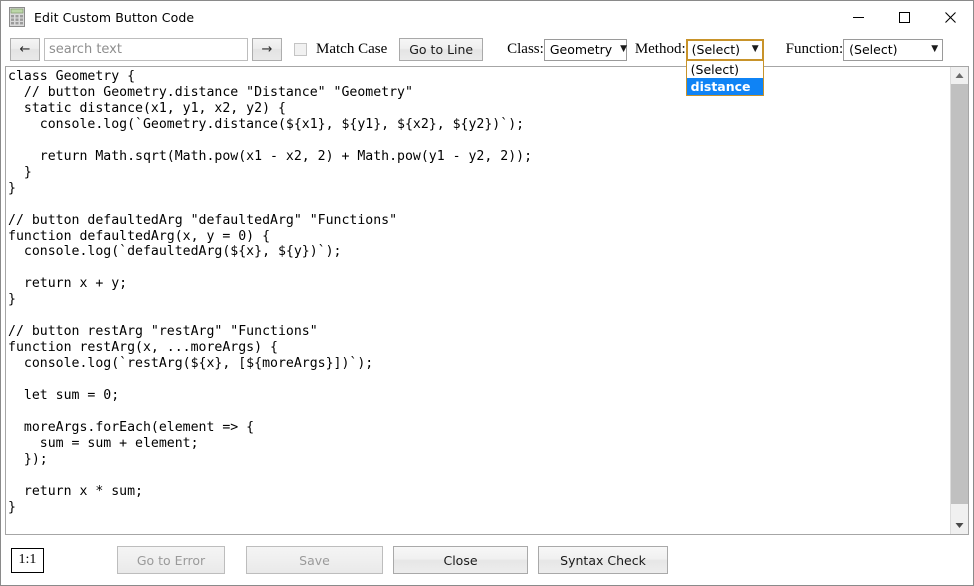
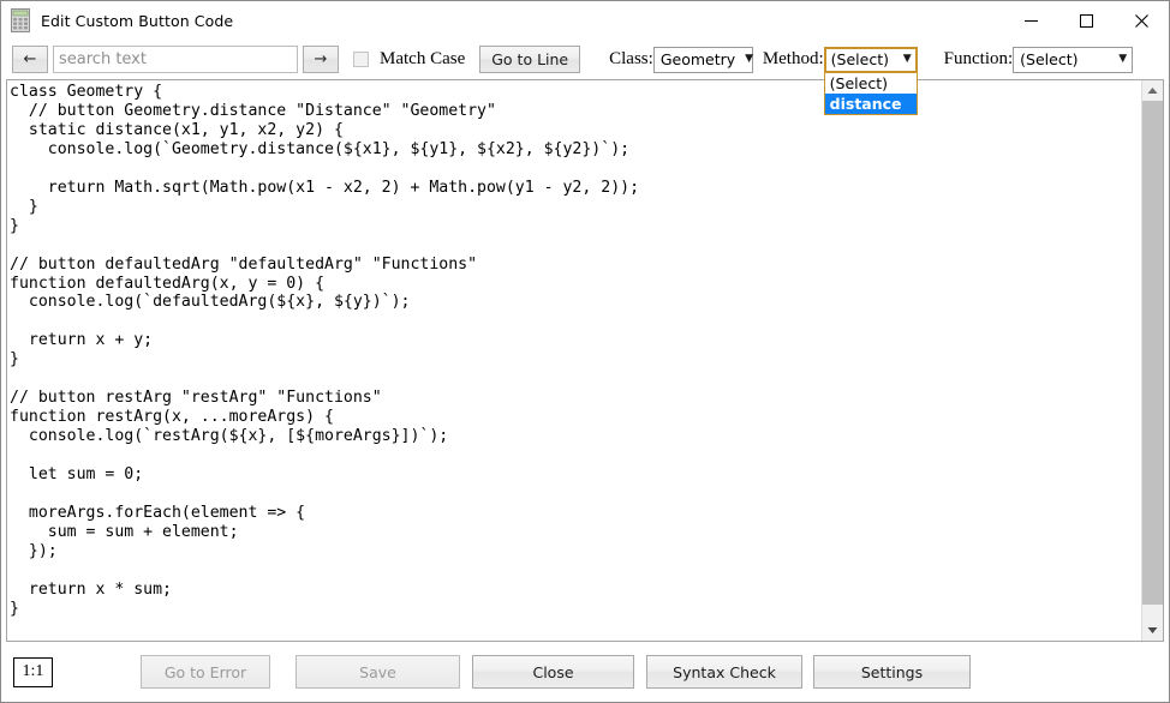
  Edit Custom Button Code
  ←
  search text
  →
  Match Case
  Go to Line
  Class:
  Geometry
  ▼
  Method:
  (Select)
  ▼
  (Select)
  distance
  Function:
  (Select)
  ▼
  class Geometry {
  // button Geometry.distance "Distance" "Geometry"
  static distance(x1, y1, x2, y2) {
  console.log(`Geometry.distance(${x1}, ${y1}, ${x2}, ${y2})`);
  return Math.sqrt(Math.pow(x1 - x2, 2) + Math.pow(y1 - y2, 2));
  }
  }
  // button defaultedArg "defaultedArg" "Functions"
  function defaultedArg(x, y = 0) {
  console.log(`defaultedArg(${x}, ${y})`);
  return x + y;
  }
  // button restArg "restArg" "Functions"
  function restArg(x, ...moreArgs) {
  console.log(`restArg(${x}, [${moreArgs}])`);
  let sum = 0;
  moreArgs.forEach(element => {
  sum = sum + element;
  });
  return x * sum;
  }
  1:1
  Go to Error
  Save
  Close
  Syntax Check
+ Settings
